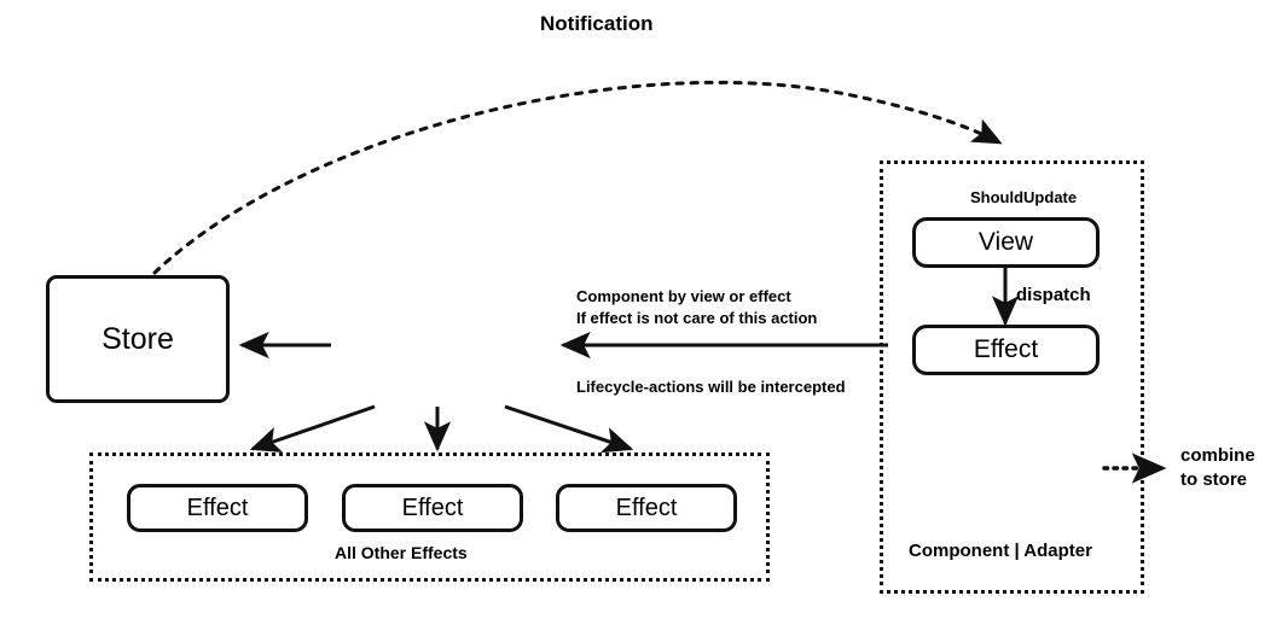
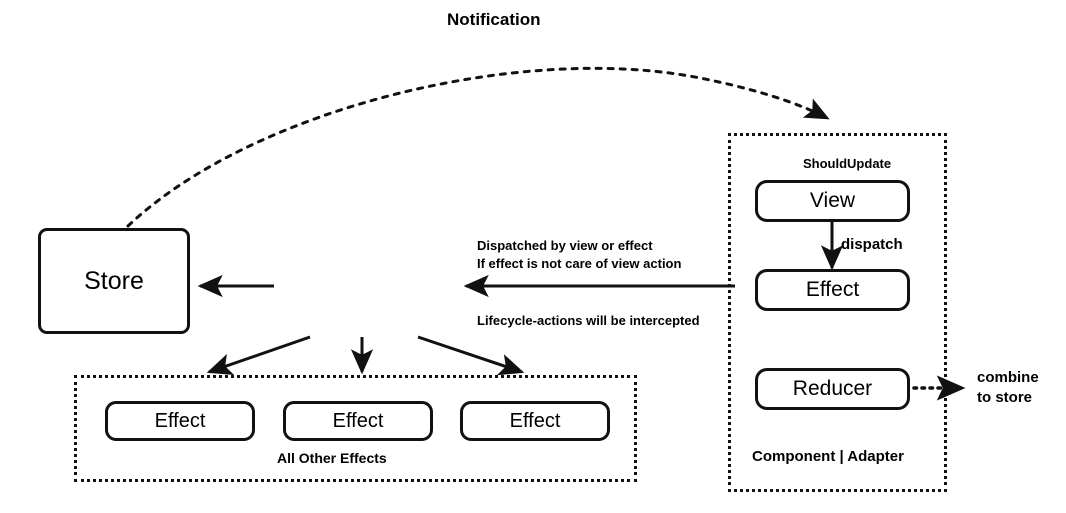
  Notification
  Store
- Component by view or effect
+ Dispatched by view or effect
- If effect is not care of this action
+ If effect is not care of view action
  Lifecycle-actions will be intercepted
  Effect
  Effect
  Effect
  All Other Effects
  ShouldUpdate
  View
  dispatch
  Effect
+ Reducer
  Component | Adapter
  combine
  to store
